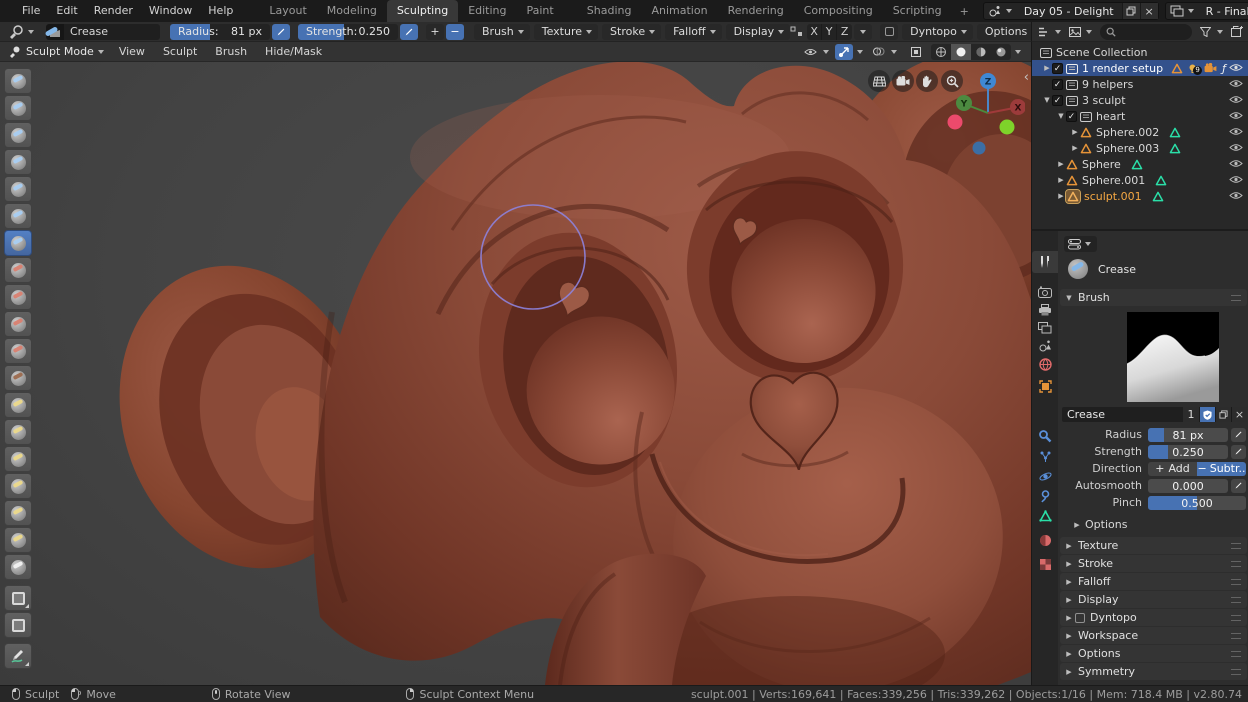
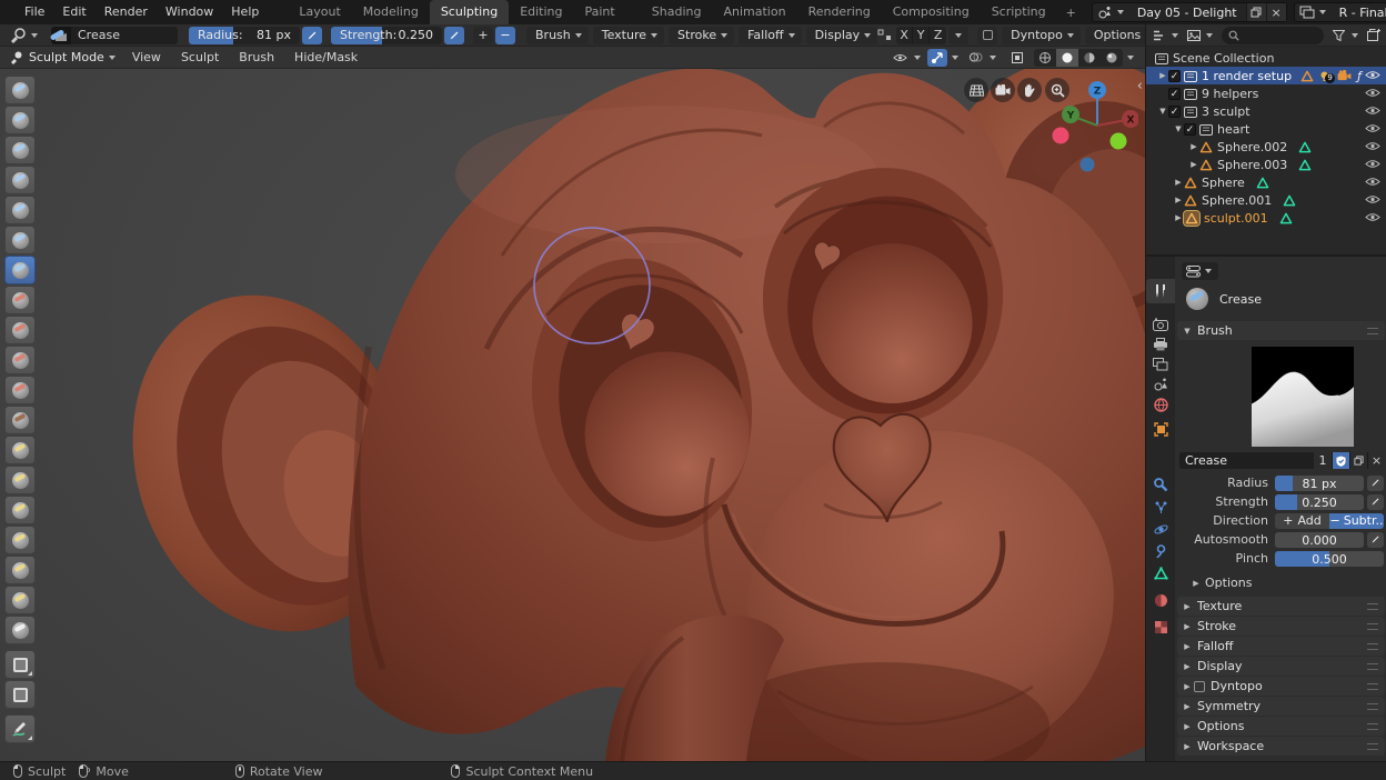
  File
  Edit
  Render
  Window
  Help
  Layout
  Modeling
  Sculpting
  Editing
  Shading
  Animation
  Rendering
  Compositing
  Scripting
  +
  Day 05 - Delight
  ×
  R - Fina
  Crease
  Radius:
  81 px
  Strength:
  0.250
  +
  −
  Brush
  Texture
  Stroke
  Falloff
  Display
  X
  Y
  Z
  Dyntopo
  Options
  Sculpt Mode
  View
  Sculpt
  Brush
  Hide/Mask
  ‹
  Z
  Y
  X
  Scene Collection
  ▶
  ✓
  1 render setup
  9
  ƒ
  ✓
  9 helpers
  ▼
  ✓
  3 sculpt
  ▼
  ✓
  heart
  ▶
  Sphere.002
  ▶
  Sphere.003
  ▶
  Sphere
  ▶
  Sphere.001
  ▶
  sculpt.001
  Crease
  ▼
  Brush
  Crease
  1
  ×
  Radius
  81 px
  Strength
  0.250
  Direction
  +
  Add
  −
  Subtr..
  Autosmooth
  0.000
  Pinch
  0.500
  ▶
  Options
  ▶
  Texture
  ▶
  Stroke
  ▶
  Falloff
  ▶
  Display
  ▶
  Dyntopo
  ▶
- Workspace
+ Symmetry
  ▶
  Options
  ▶
- Symmetry
+ Workspace
  Sculpt
  Move
  Rotate View
  Sculpt Context Menu
- sculpt.001 | Verts:169,641 | Faces:339,256 | Tris:339,262 | Objects:1/16 | Mem: 718.4 MB | v2.80.74
